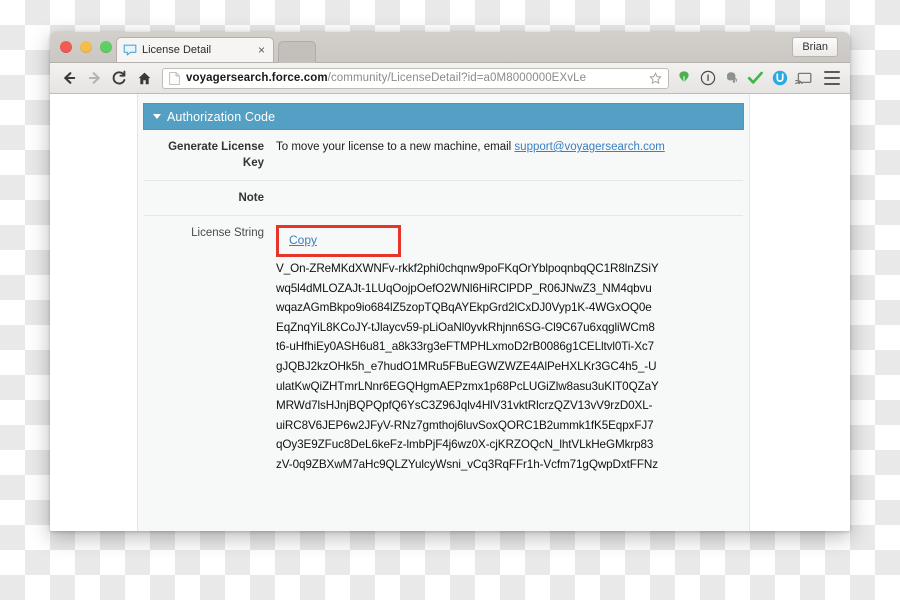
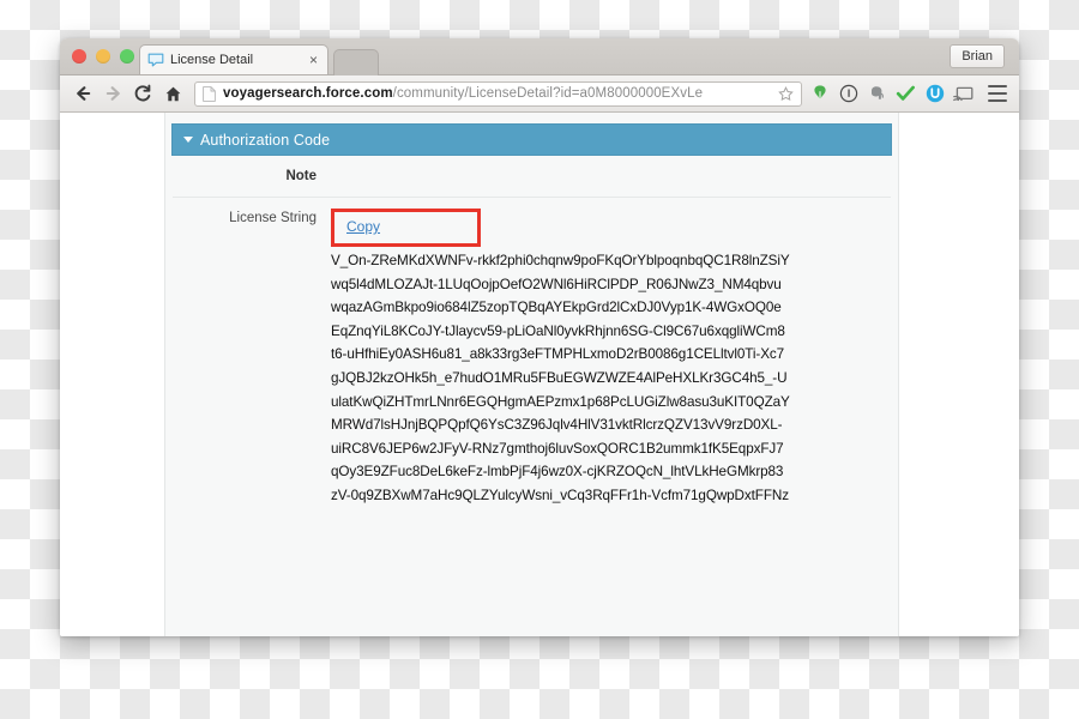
  License Detail
  ×
  Brian
  voyagersearch.force.com/community/LicenseDetail?id=a0M8000000EXvLe
  Authorization Code
- Generate License Key
- To move your license to a new machine, email support@voyagersearch.com
  Note
  License String
  Copy
  V_On-ZReMKdXWNFv-rkkf2phi0chqnw9poFKqOrYblpoqnbqQC1R8lnZSiY
  wq5l4dMLOZAJt-1LUqOojpOefO2WNl6HiRClPDP_R06JNwZ3_NM4qbvu
  wqazAGmBkpo9io684lZ5zopTQBqAYEkpGrd2lCxDJ0Vyp1K-4WGxOQ0e
  EqZnqYiL8KCoJY-tJlaycv59-pLiOaNl0yvkRhjnn6SG-Cl9C67u6xqgliWCm8
  t6-uHfhiEy0ASH6u81_a8k33rg3eFTMPHLxmoD2rB0086g1CELltvl0Ti-Xc7
  gJQBJ2kzOHk5h_e7hudO1MRu5FBuEGWZWZE4AlPeHXLKr3GC4h5_-U
  ulatKwQiZHTmrLNnr6EGQHgmAEPzmx1p68PcLUGiZlw8asu3uKIT0QZaY
  MRWd7lsHJnjBQPQpfQ6YsC3Z96Jqlv4HlV31vktRlcrzQZV13vV9rzD0XL-
  uiRC8V6JEP6w2JFyV-RNz7gmthoj6luvSoxQORC1B2ummk1fK5EqpxFJ7
  qOy3E9ZFuc8DeL6keFz-lmbPjF4j6wz0X-cjKRZOQcN_lhtVLkHeGMkrp83
  zV-0q9ZBXwM7aHc9QLZYulcyWsni_vCq3RqFFr1h-Vcfm71gQwpDxtFFNz
